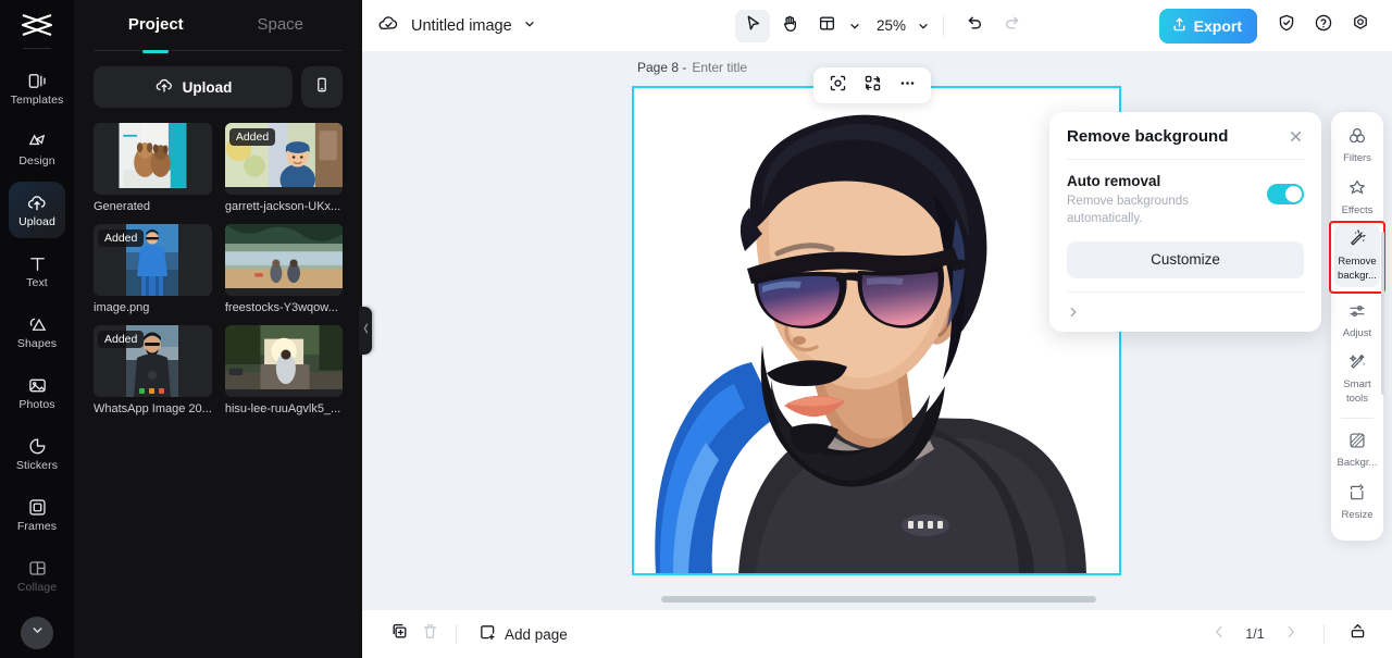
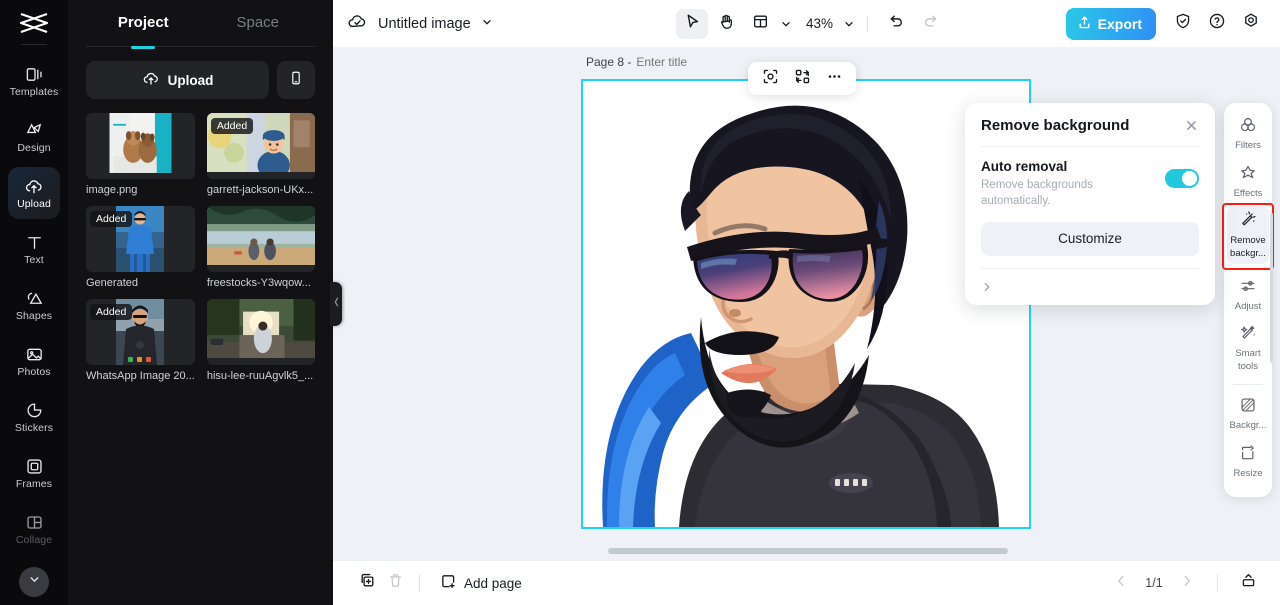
  Templates
  Design
  Upload
  Text
  Shapes
  Photos
  Stickers
  Frames
  Collage
  Project
  Space
  Upload
- Generated
+ image.png
  Added
  garrett-jackson-UKx...
  Added
- image.png
+ Generated
  freestocks-Y3wqow...
  Added
  WhatsApp Image 20...
  hisu-lee-ruuAgvlk5_...
  Untitled image
- 25%
+ 43%
  Export
  Page 8 -
  Enter title
  Remove background
  Auto removal
  Remove backgrounds automatically.
  Customize
  Filters
  Effects
  Remove
  backgr...
  Adjust
  Smart
  tools
  Backgr...
  Resize
  Add page
  1/1
